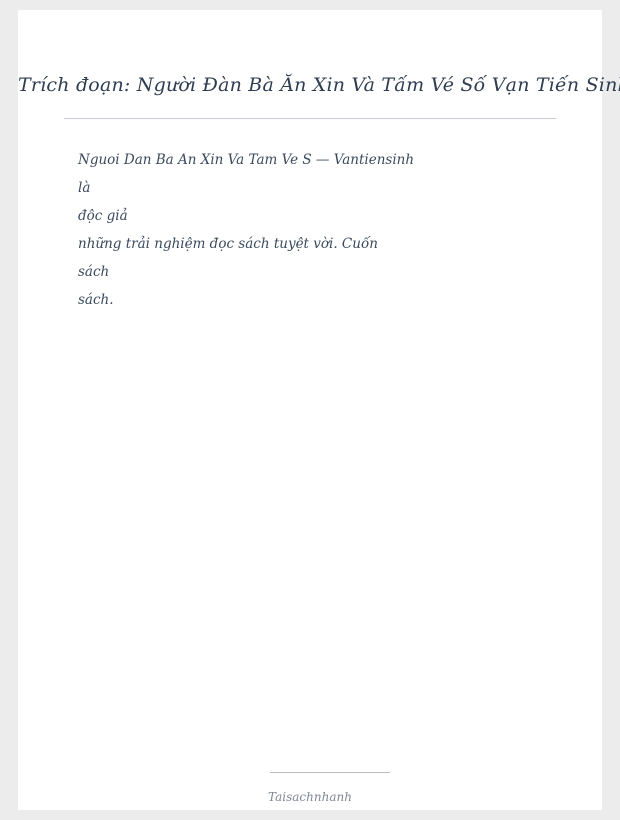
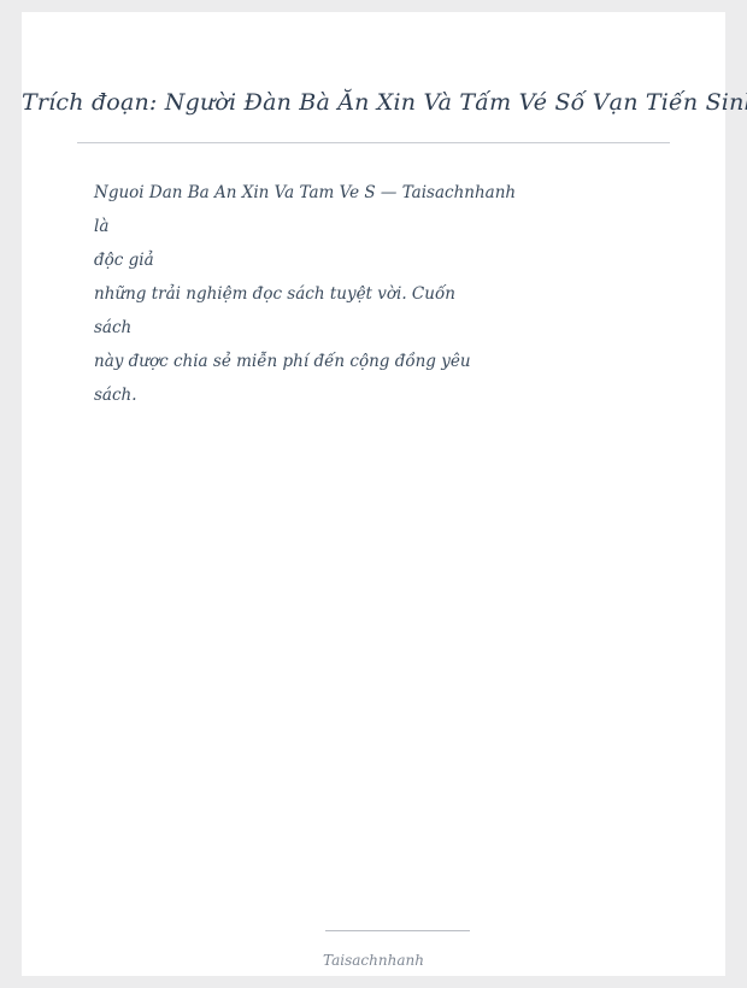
  Trích đoạn: Người Đàn Bà Ăn Xin Và Tấm Vé Số Vạn Tiến Sin
- Nguoi Dan Ba An Xin Va Tam Ve S — Vantiensinh
+ Nguoi Dan Ba An Xin Va Tam Ve S — Taisachnhanh
  là
  độc giả
  những trải nghiệm đọc sách tuyệt vời. Cuốn
  sách
+ này được chia sẻ miễn phí đến cộng đồng yêu
  sách.
  Taisachnhanh
